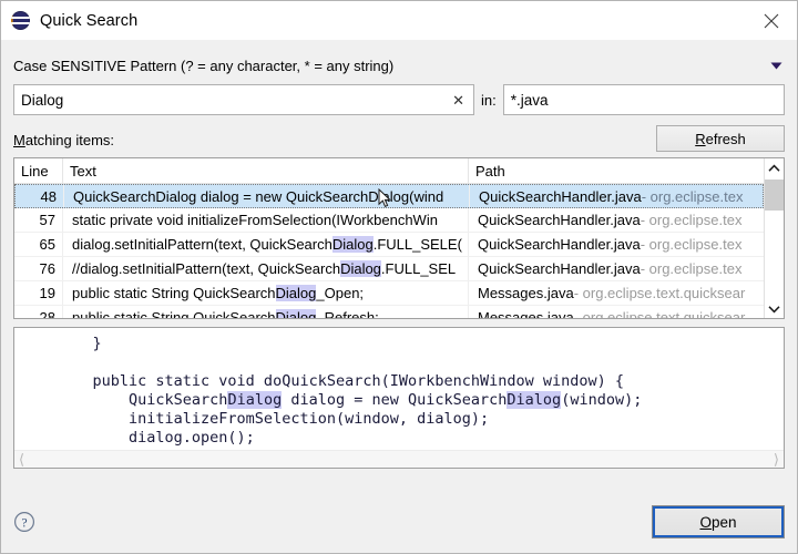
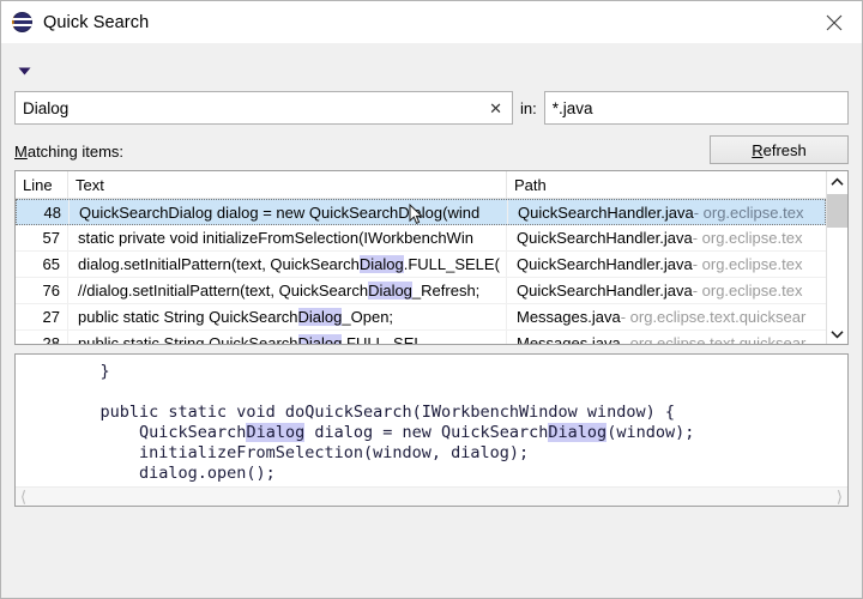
  Quick Search
- Case SENSITIVE Pattern (? = any character, * = any string)
  Dialog
  ✕
  in:
  *.java
  Matching items:
  R
  efresh
  Line
  Text
  Path
  48
  QuickSearchDialog dialog = new QuickSearchDlog(wind
  QuickSearchHandler.java
  - org.eclipse.tex
  57
  static private void initializeFromSelection(IWorkbenchWin
  QuickSearchHandler.java
  - org.eclipse.tex
  65
  dialog.setInitialPattern(text, QuickSearch
  Dialog
  .FULL_SELE(
  QuickSearchHandler.java
  - org.eclipse.tex
  76
  //dialog.setInitialPattern(text, QuickSearch
  Dialog
- .FULL_SEL
+ _Refresh;
  QuickSearchHandler.java
  - org.eclipse.tex
- 19
+ 27
  public static String QuickSearch
  Dialog
  _Open;
  Messages.java
  - org.eclipse.text.quicksear
  28
  public static String QuickSearch
  Dialog
- _Refresh;
+ .FULL_SEL
  Messages.java
  - org.eclipse.text.quicksear
  }
  public static void doQuickSearch(IWorkbenchWindow window) {
  QuickSearchDialog dialog = new QuickSearchDialog(window);
  initializeFromSelection(window, dialog);
  dialog.open();
  ⟨
  ⟩
- ?
- O
- pen
